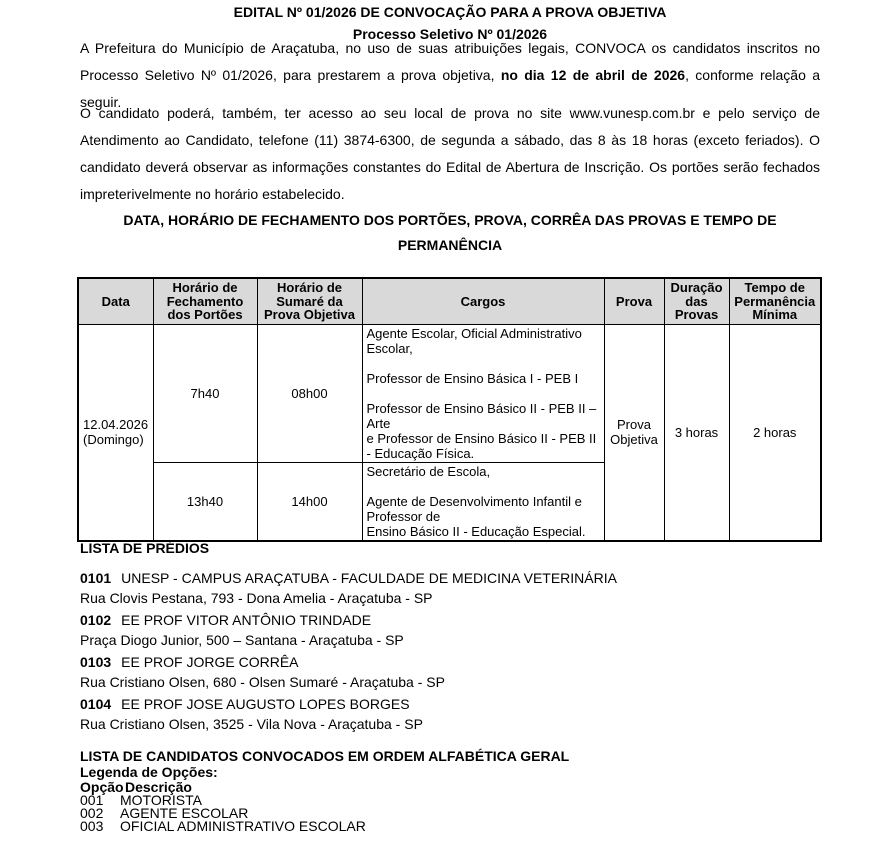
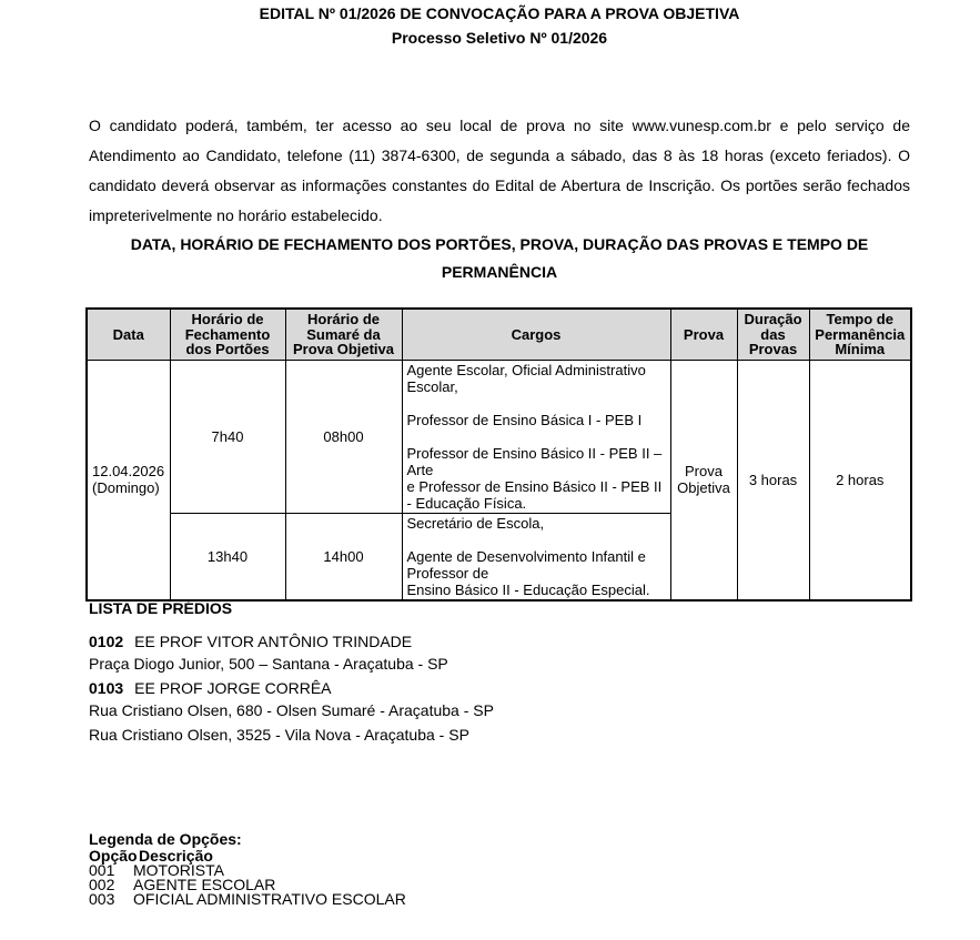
  EDITAL Nº 01/2026 DE CONVOCAÇÃO PARA A PROVA OBJETIVA
  Processo Seletivo Nº 01/2026
- A Prefeitura do Município de Araçatuba, no uso de suas atribuições legais, CONVOCA os candidatos inscritos no Processo Seletivo Nº 01/2026, para prestarem a prova objetiva, no dia 12 de abril de 2026, conforme relação a seguir.
  O candidato poderá, também, ter acesso ao seu local de prova no site www.vunesp.com.br e pelo serviço de Atendimento ao Candidato, telefone (11) 3874-6300, de segunda a sábado, das 8 às 18 horas (exceto feriados). O candidato deverá observar as informações constantes do Edital de Abertura de Inscrição. Os portões serão fechados impreterivelmente no horário estabelecido.
- DATA, HORÁRIO DE FECHAMENTO DOS PORTÕES, PROVA, CORRÊA DAS PROVAS E TEMPO DE PERMANÊNCIA
+ DATA, HORÁRIO DE FECHAMENTO DOS PORTÕES, PROVA, DURAÇÃO DAS PROVAS E TEMPO DE PERMANÊNCIA
  Data	Horário de Fechamento dos Portões	Horário de Sumaré da Prova Objetiva	Cargos	Prova	Duração das Provas	Tempo de Permanência Mínima
  12.04.2026 (Domingo)	7h40	08h00	Agente Escolar, Oficial Administrativo Escolar, Professor de Ensino Básica I - PEB I Professor de Ensino Básico II - PEB II – Arte e Professor de Ensino Básico II - PEB II - Educação Física.	Prova Objetiva	3 horas	2 horas
  13h40	14h00	Secretário de Escola, Agente de Desenvolvimento Infantil e Professor de Ensino Básico II - Educação Especial.
  LISTA DE PRÉDIOS
- 0101 UNESP - CAMPUS ARAÇATUBA - FACULDADE DE MEDICINA VETERINÁRIA
- Rua Clovis Pestana, 793 - Dona Amelia - Araçatuba - SP
  0102 EE PROF VITOR ANTÔNIO TRINDADE
  Praça Diogo Junior, 500 – Santana - Araçatuba - SP
  0103 EE PROF JORGE CORRÊA
  Rua Cristiano Olsen, 680 - Olsen Sumaré - Araçatuba - SP
- 0104 EE PROF JOSE AUGUSTO LOPES BORGES
  Rua Cristiano Olsen, 3525 - Vila Nova - Araçatuba - SP
- LISTA DE CANDIDATOS CONVOCADOS EM ORDEM ALFABÉTICA GERAL
  Legenda de Opções:
  OpçãoDescrição
  001 MOTORISTA
  002 AGENTE ESCOLAR
  003 OFICIAL ADMINISTRATIVO ESCOLAR
